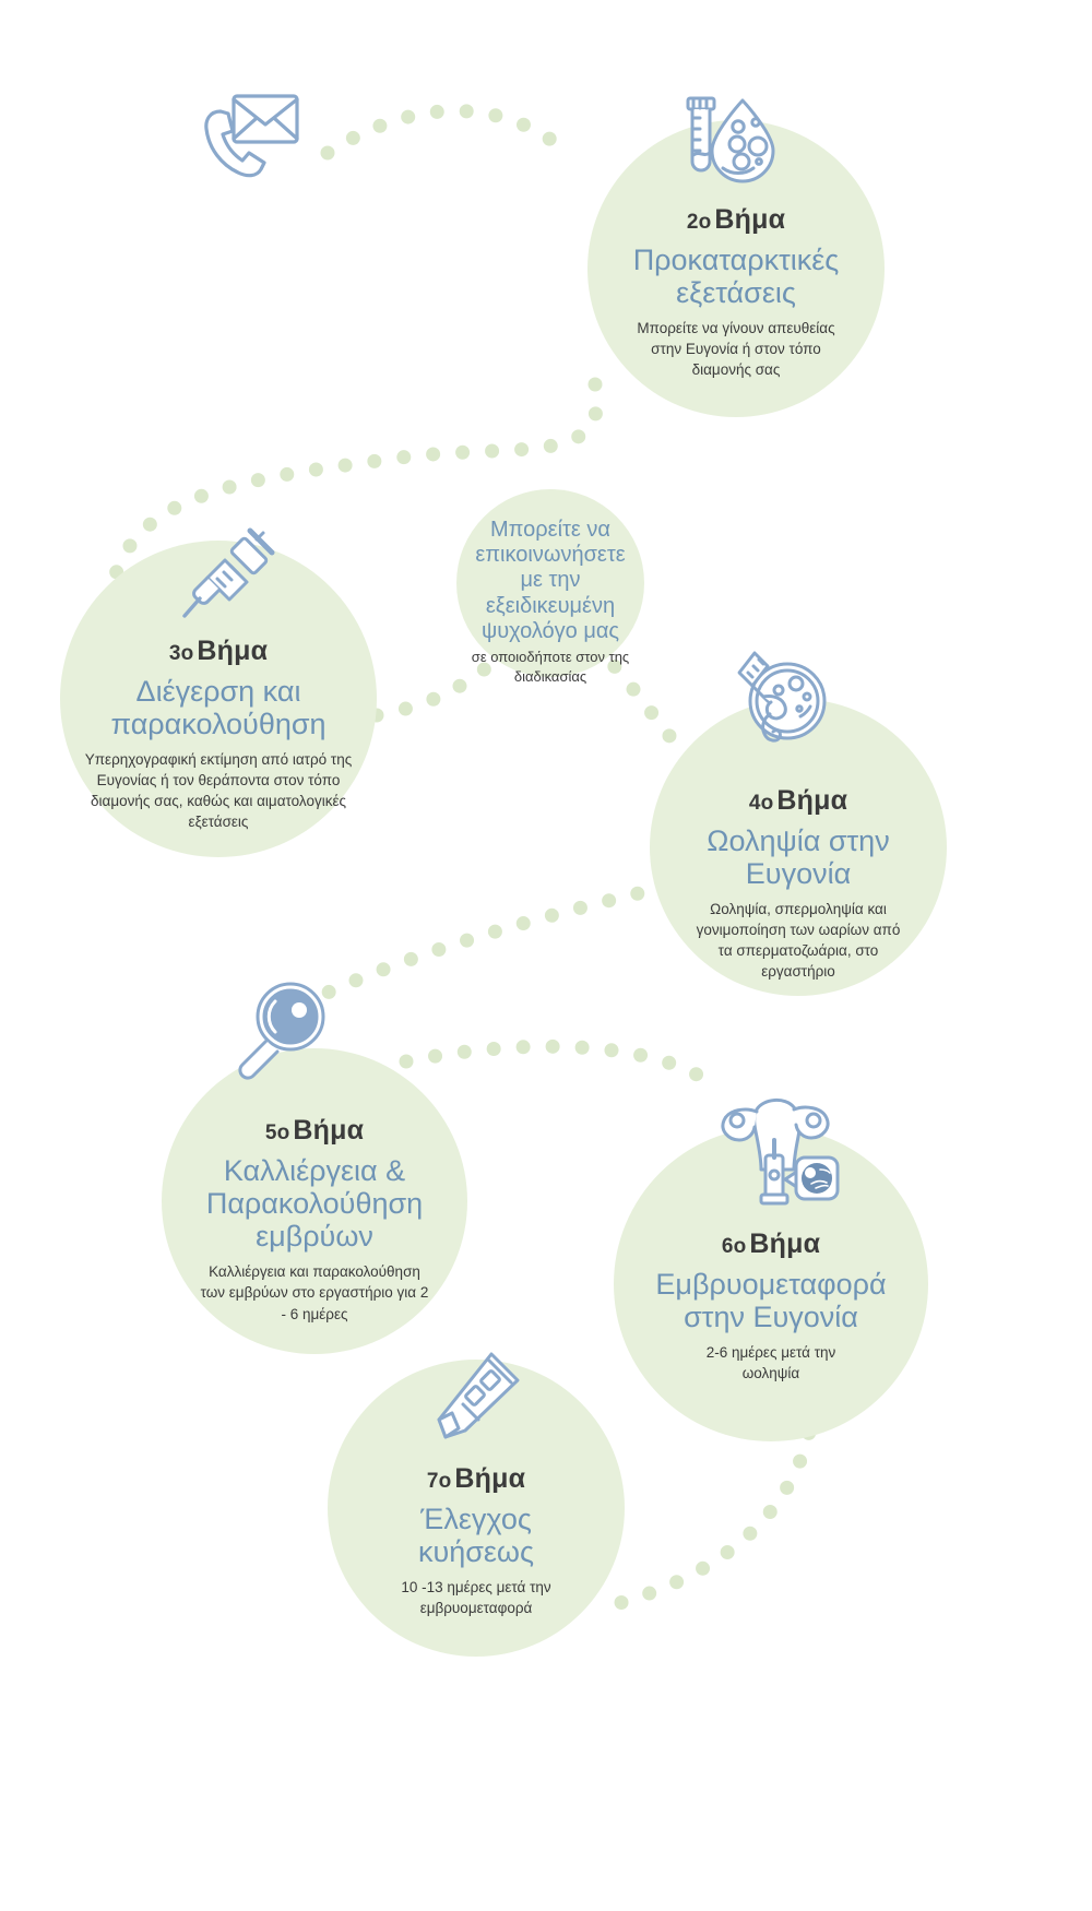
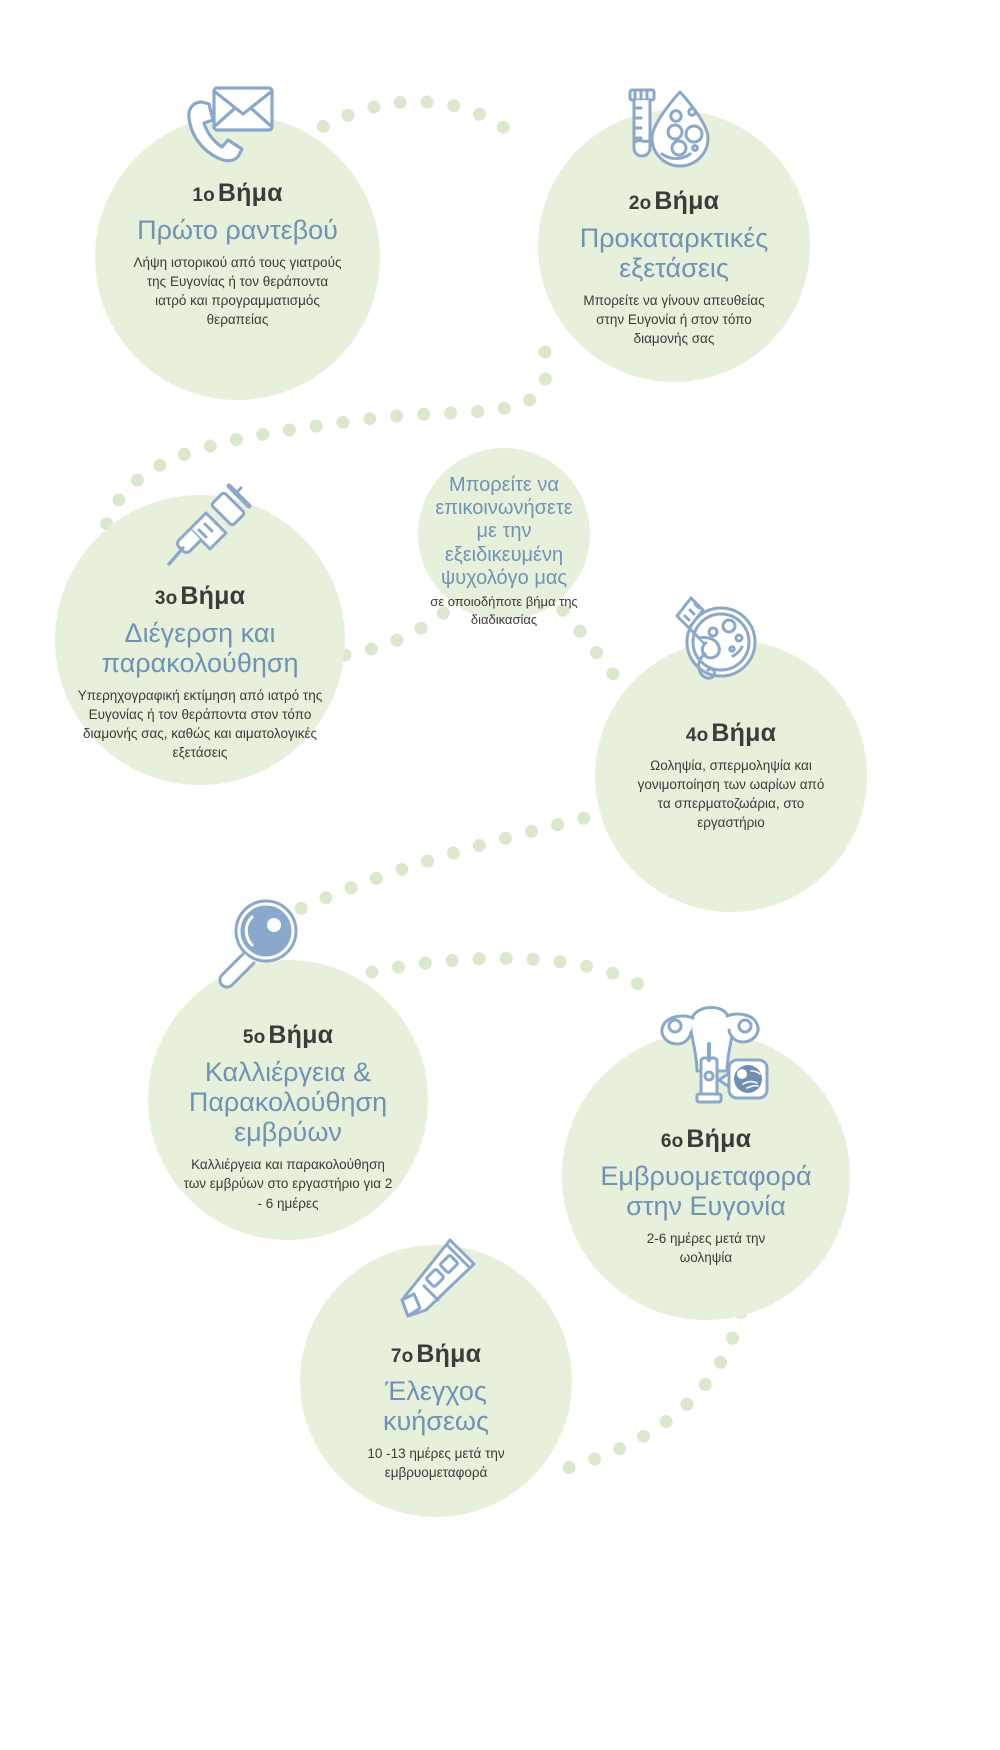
+ 1ο Βήμα
+ Πρώτο ραντεβού
+ Λήψη ιστορικού από τους γιατρούς της Ευγονίας ή τον θεράποντα ιατρό και προγραμματισμός θεραπείας
  2ο Βήμα
  Προκαταρκτικές εξετάσεις
  Μπορείτε να γίνουν απευθείας στην Ευγονία ή στον τόπο διαμονής σας
  3ο Βήμα
  Διέγερση και παρακολούθηση
  Υπερηχογραφική εκτίμηση από ιατρό της Ευγονίας ή τον θεράποντα στον τόπο διαμονής σας, καθώς και αιματολογικές εξετάσεις
  Μπορείτε να επικοινωνήσετε με την εξειδικευμένη ψυχολόγο μας
- σε οποιοδήποτε στον της διαδικασίας
+ σε οποιοδήποτε βήμα της διαδικασίας
  4ο Βήμα
- Ωοληψία στην Ευγονία
  Ωοληψία, σπερμοληψία και γονιμοποίηση των ωαρίων από τα σπερματοζωάρια, στο εργαστήριο
  5ο Βήμα
  Καλλιέργεια & Παρακολούθηση εμβρύων
  Καλλιέργεια και παρακολούθηση των εμβρύων στο εργαστήριο για 2 - 6 ημέρες
  6ο Βήμα
  Εμβρυομεταφορά στην Ευγονία
  2-6 ημέρες μετά την ωοληψία
  7ο Βήμα
  Έλεγχος κυήσεως
  10 -13 ημέρες μετά την εμβρυομεταφορά
